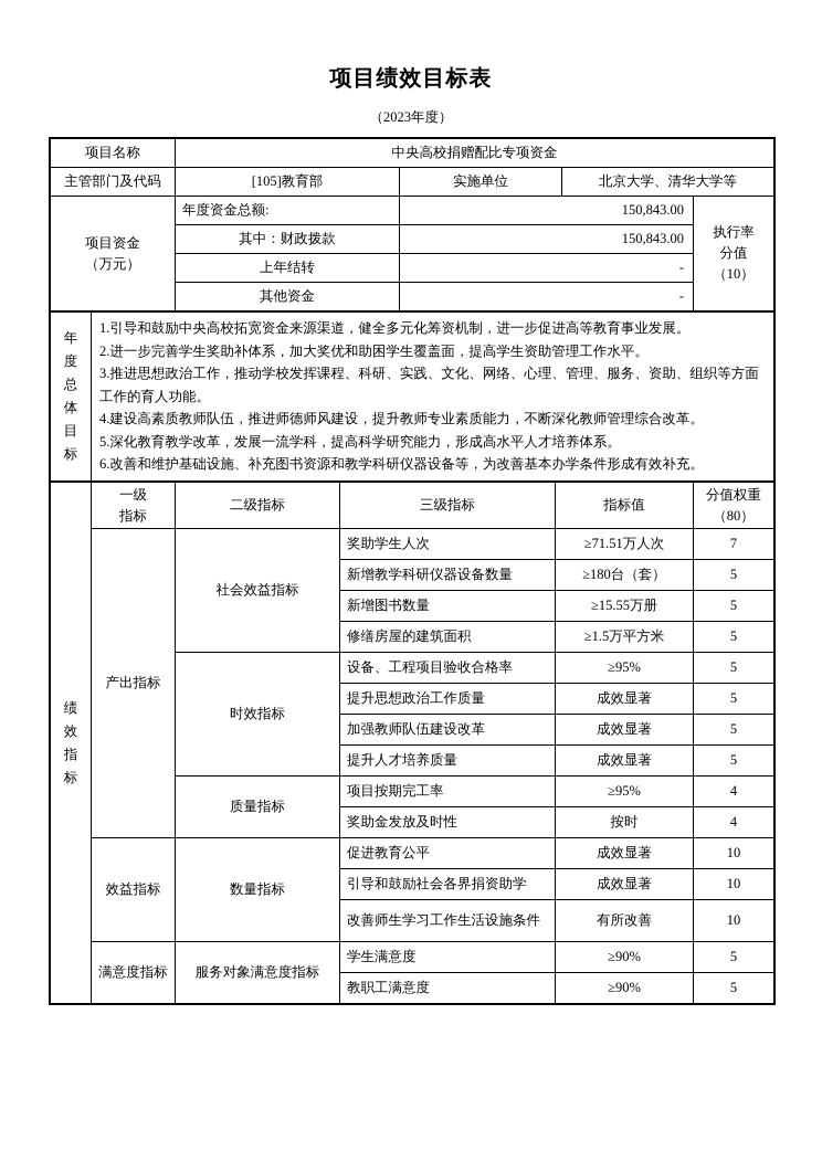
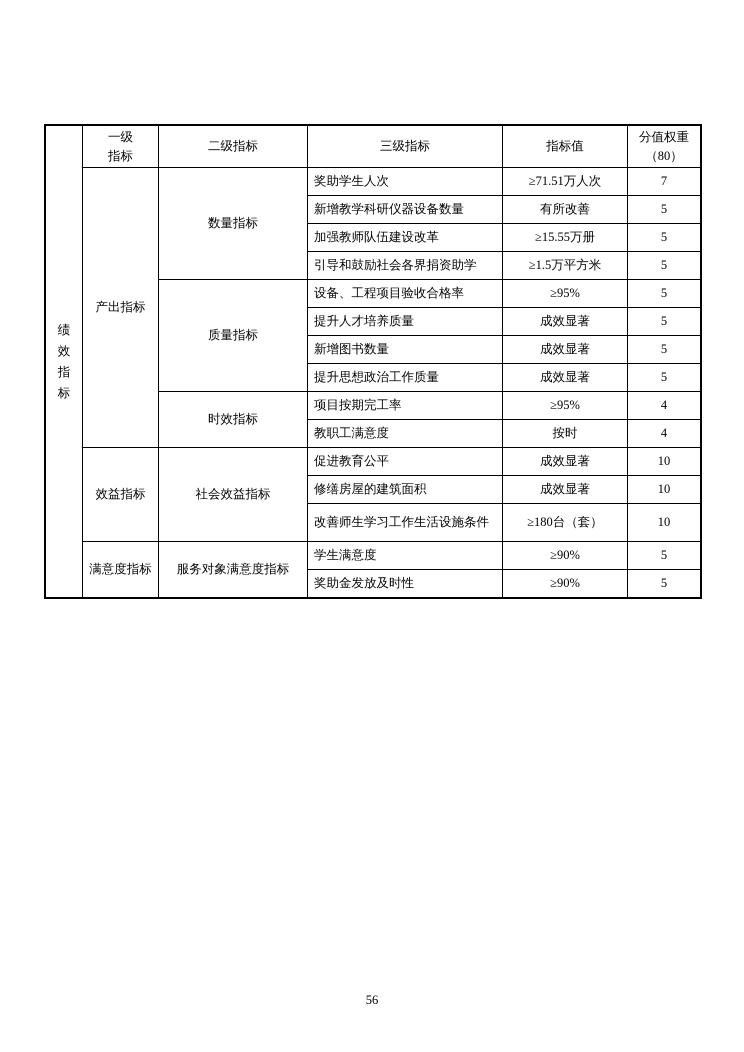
- 项目绩效目标表
- （2023年度）
- 项目名称	中央高校捐赠配比专项资金
- 主管部门及代码	[105]教育部	实施单位	北京大学、清华大学等
- 项目资金 （万元）	年度资金总额:	150,843.00	执行率 分值 （10）
- 其中：财政拨款	150,843.00
- 上年结转	-
- 其他资金	-
- 年度总体目标	1.引导和鼓励中央高校拓宽资金来源渠道，健全多元化筹资机制，进一步促进高等教育事业发展。 2.进一步完善学生奖助补体系，加大奖优和助困学生覆盖面，提高学生资助管理工作水平。 3.推进思想政治工作，推动学校发挥课程、科研、实践、文化、网络、心理、管理、服务、资助、组织等方面工作的育人功能。 4.建设高素质教师队伍，推进师德师风建设，提升教师专业素质能力，不断深化教师管理综合改革。 5.深化教育教学改革，发展一流学科，提高科学研究能力，形成高水平人才培养体系。 6.改善和维护基础设施、补充图书资源和教学科研仪器设备等，为改善基本办学条件形成有效补充。
  绩效指标	一级 指标	二级指标	三级指标	指标值	分值权重 （80）
- 产出指标	社会效益指标	奖助学生人次	≥71.51万人次	7
+ 产出指标	数量指标	奖助学生人次	≥71.51万人次	7
- 新增教学科研仪器设备数量	≥180台（套）	5
+ 新增教学科研仪器设备数量	有所改善	5
- 新增图书数量	≥15.55万册	5
+ 加强教师队伍建设改革	≥15.55万册	5
- 修缮房屋的建筑面积	≥1.5万平方米	5
+ 引导和鼓励社会各界捐资助学	≥1.5万平方米	5
- 时效指标	设备、工程项目验收合格率	≥95%	5
+ 质量指标	设备、工程项目验收合格率	≥95%	5
- 提升思想政治工作质量	成效显著	5
+ 提升人才培养质量	成效显著	5
- 加强教师队伍建设改革	成效显著	5
+ 新增图书数量	成效显著	5
- 提升人才培养质量	成效显著	5
+ 提升思想政治工作质量	成效显著	5
- 质量指标	项目按期完工率	≥95%	4
+ 时效指标	项目按期完工率	≥95%	4
- 奖助金发放及时性	按时	4
+ 教职工满意度	按时	4
- 效益指标	数量指标	促进教育公平	成效显著	10
+ 效益指标	社会效益指标	促进教育公平	成效显著	10
- 引导和鼓励社会各界捐资助学	成效显著	10
+ 修缮房屋的建筑面积	成效显著	10
- 改善师生学习工作生活设施条件	有所改善	10
+ 改善师生学习工作生活设施条件	≥180台（套）	10
  满意度指标	服务对象满意度指标	学生满意度	≥90%	5
- 教职工满意度	≥90%	5
+ 奖助金发放及时性	≥90%	5
+ 56
